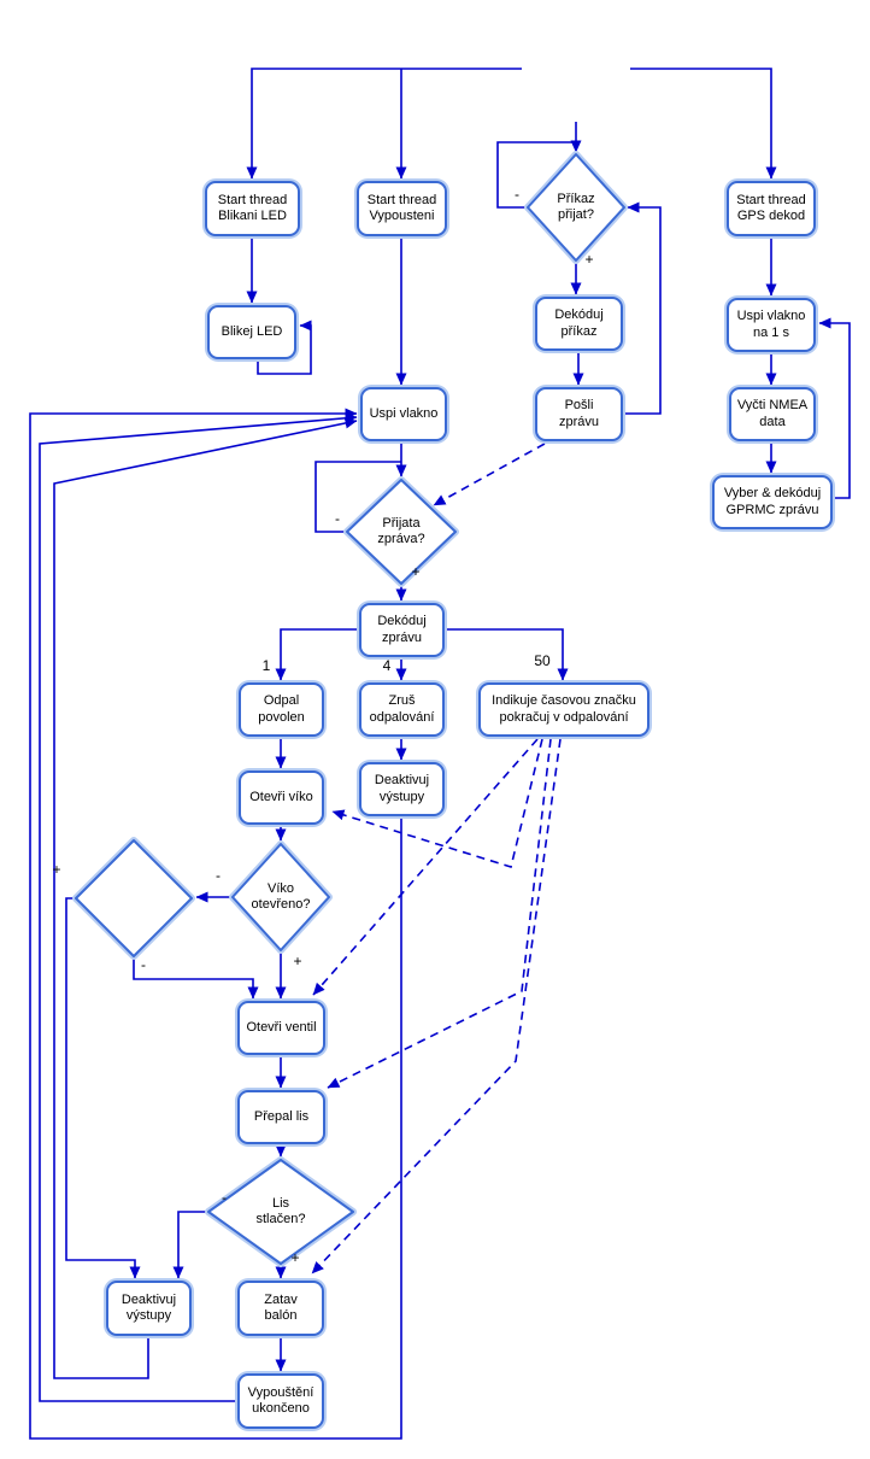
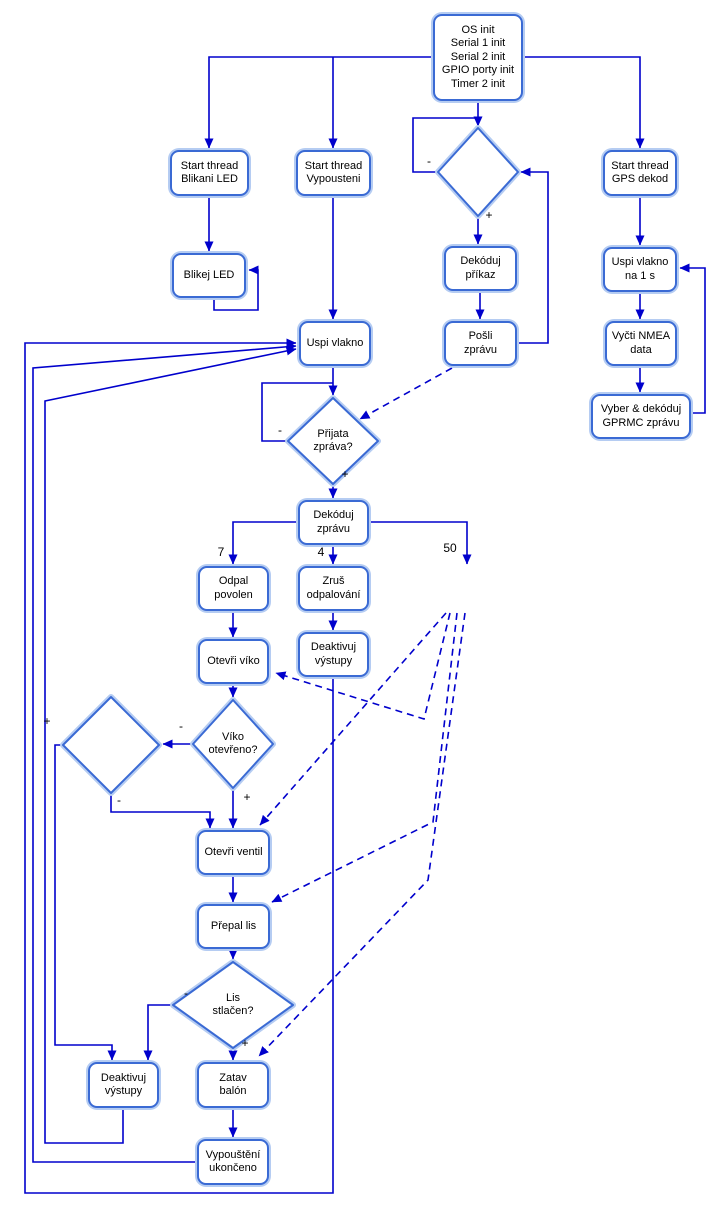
+ OS init
+ Serial 1 init
+ Serial 2 init
+ GPIO porty init
+ Timer 2 init
  Start thread
  Blikani LED
  Start thread
  Vypousteni
  Start thread
  GPS dekod
  Blikej LED
  Dekóduj
  příkaz
  Uspi vlakno
  Pošli
  zprávu
  Uspi vlakno
  na 1 s
  Vyčti NMEA
  data
  Vyber & dekóduj
  GPRMC zprávu
  Dekóduj
  zprávu
  Odpal
  povolen
  Zruš
  odpalování
- Indikuje časovou značku
- pokračuj v odpalování
  Otevři víko
  Deaktivuj
  výstupy
  Otevři ventil
  Přepal lis
  Deaktivuj
  výstupy
  Zatav
  balón
  Vypouštění
  ukončeno
- Příkaz
- přijat?
  Přijata
  zpráva?
  Víko
  otevřeno?
  Lis
  stlačen?
  -
  +
  -
  +
- 1
+ 7
  4
  50
  +
  -
  -
  +
  -
  +
